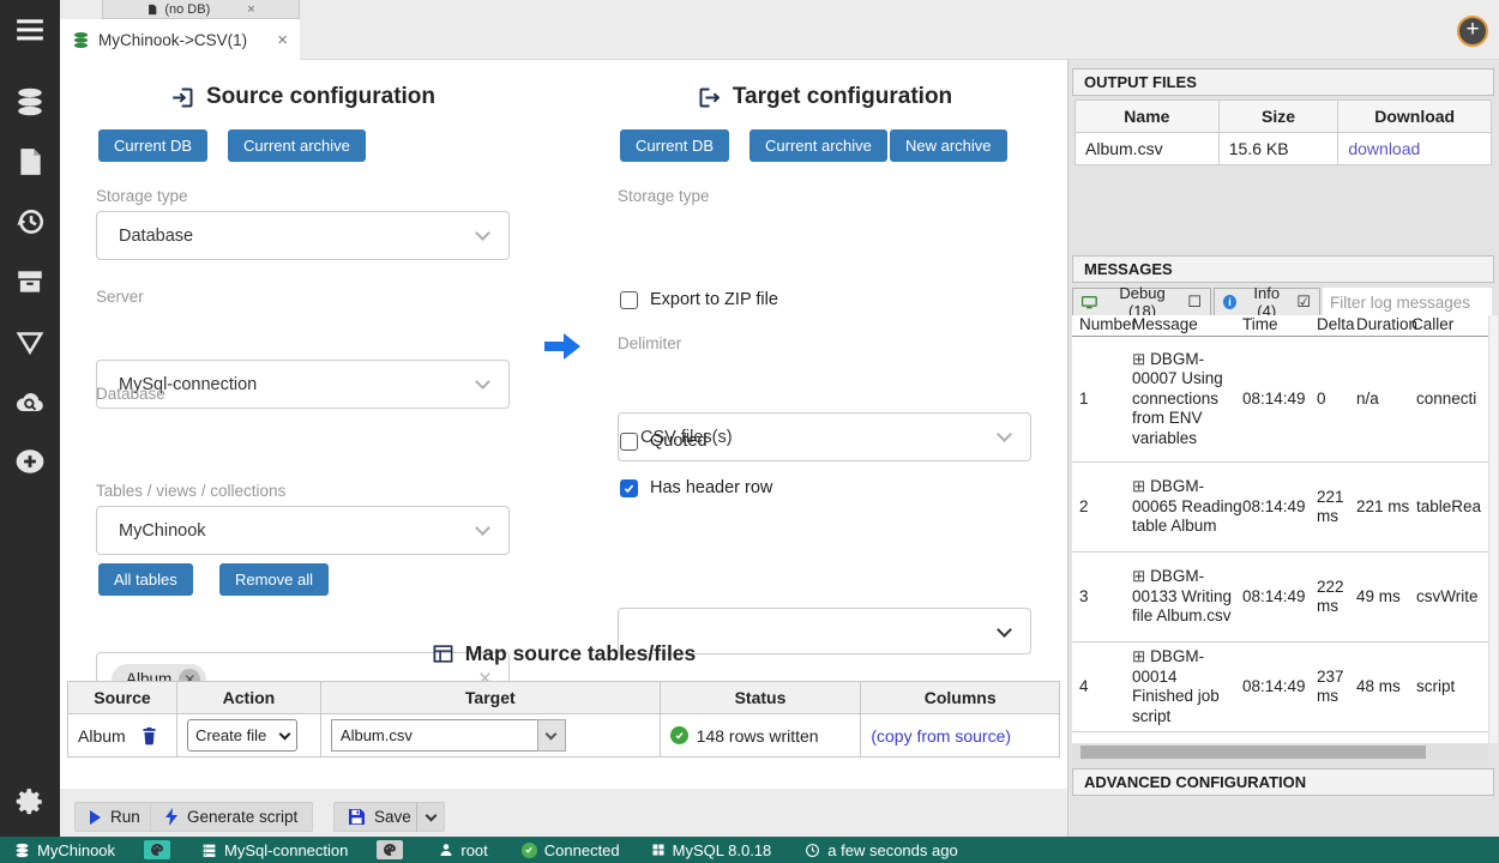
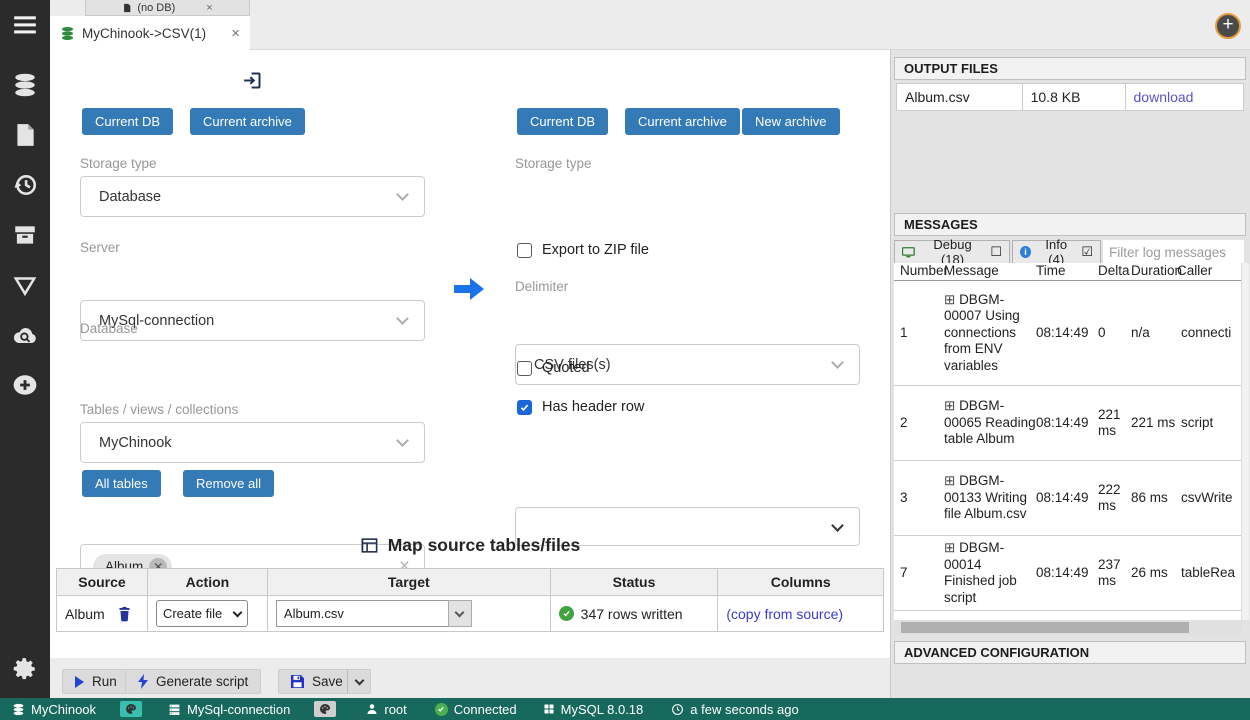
  (no DB)
  ×
  MyChinook->CSV(1)
  ×
  +
- Source configuration
  Current DB
  Current archive
  Storage type
  Database
  Server
  MySql-connection
  Database
  MyChinook
  Tables / views / collections
  Album
  ✕
  ×
  All tables
  Remove all
- Target configuration
  Current DB
  Current archive
  New archive
  Storage type
  CSV files(s)
  Export to ZIP file
  Delimiter
  Quoted
  Has header row
  Map source tables/files
  Source	Action	Target	Status	Columns
- Album	Create file	Album.csv	148 rows written	(copy from source)
+ Album	Create file	Album.csv	347 rows written	(copy from source)
  Run
  Generate script
  Save
  OUTPUT FILES
- Name	Size	Download
- Album.csv	15.6 KB	download
+ Album.csv	10.8 KB	download
  MESSAGES
  Debug (18)
  ☐
  i
  Info (4)
  ☑
  Filter log messages
  Number
  Message
  Time
  Delta
  Duratio
  Caller
  1
  ⊞ DBGM-00007 Using connections from ENV variables
  08:14:49
  0
  n/a
  connecti
  2
  ⊞ DBGM-00065 Reading table Album
  08:14:49
  221 ms
  221 ms
- tableRea
+ script
  3
  ⊞ DBGM-00133 Writing file Album.csv
  08:14:49
  222 ms
- 49 ms
+ 86 ms
  csvWrite
- 4
+ 7
  ⊞ DBGM-00014 Finished job script
  08:14:49
  237 ms
- 48 ms
+ 26 ms
- script
+ tableRea
  ADVANCED CONFIGURATION
  MyChinook
  MySql-connection
  root
  Connected
  MySQL 8.0.18
  a few seconds ago
